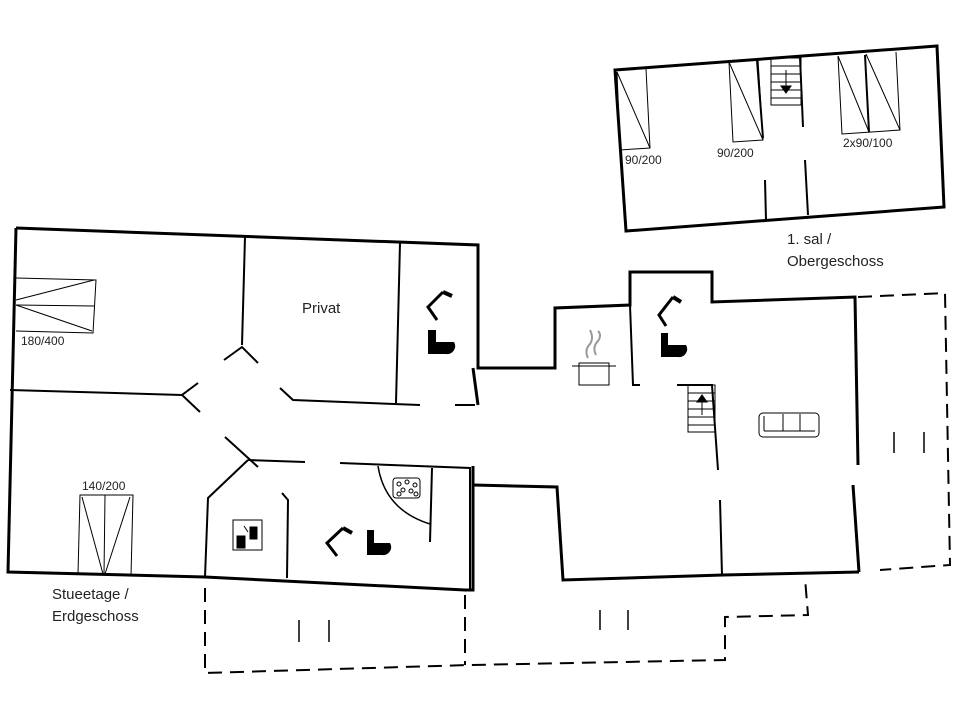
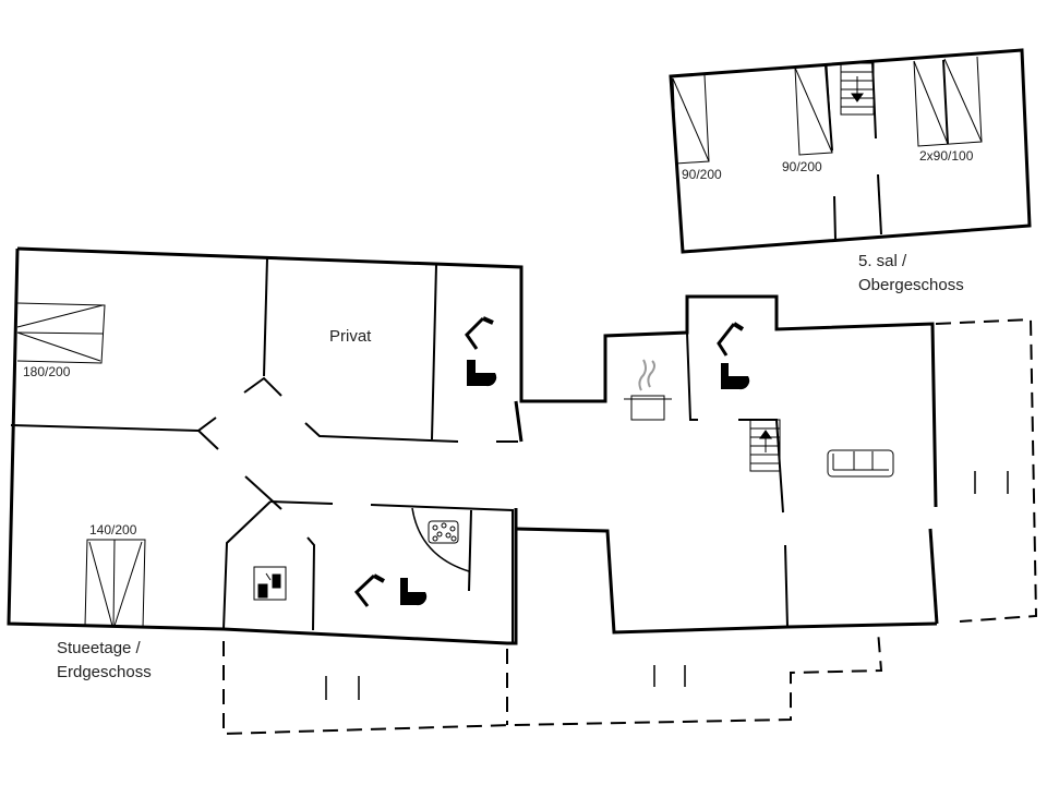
  90/200
  90/200
  2x90/100
- 1. sal /
+ 5. sal /
  Obergeschoss
  Privat
- 180/400
+ 180/200
  140/200
  Stueetage /
  Erdgeschoss
